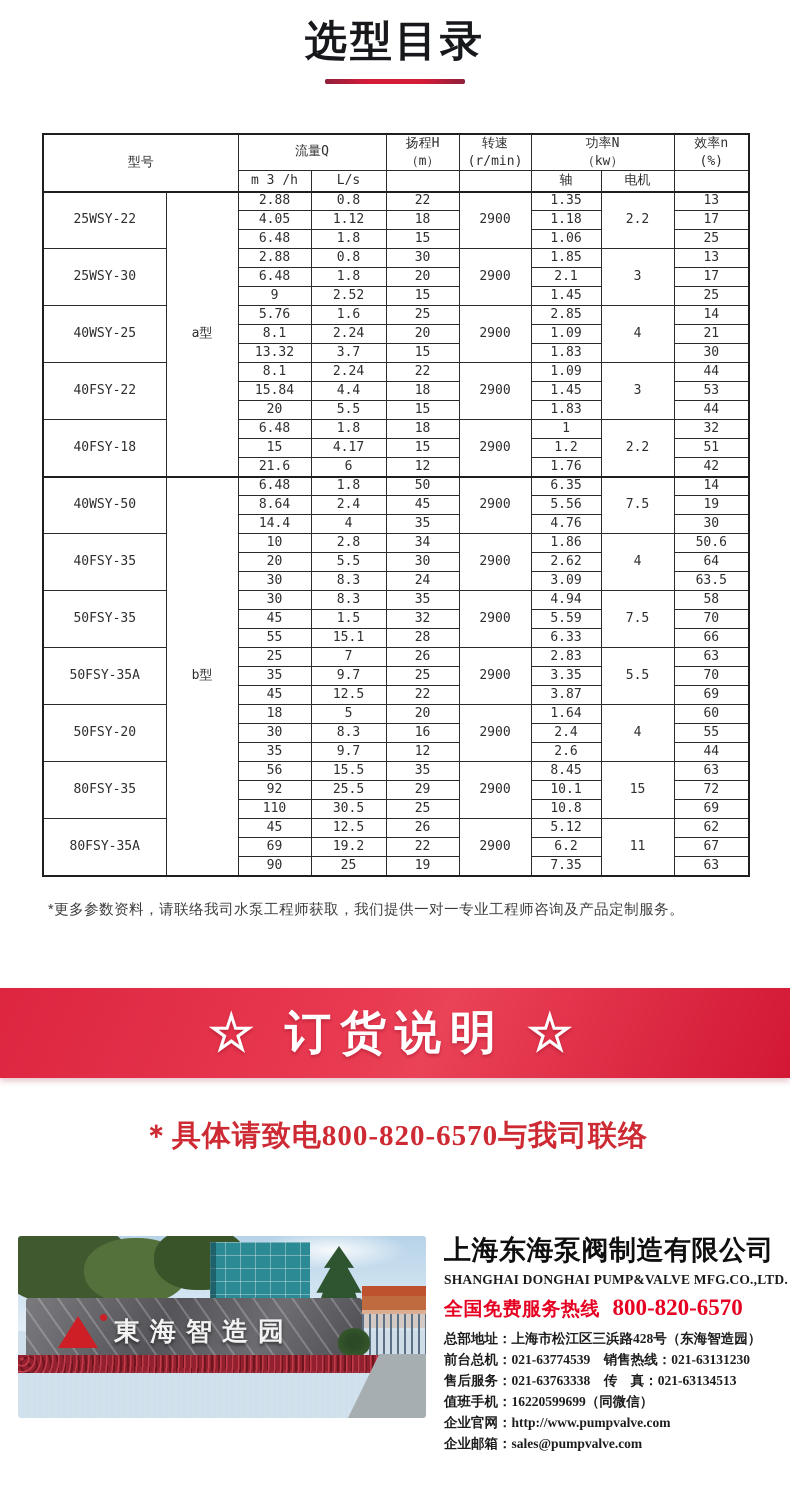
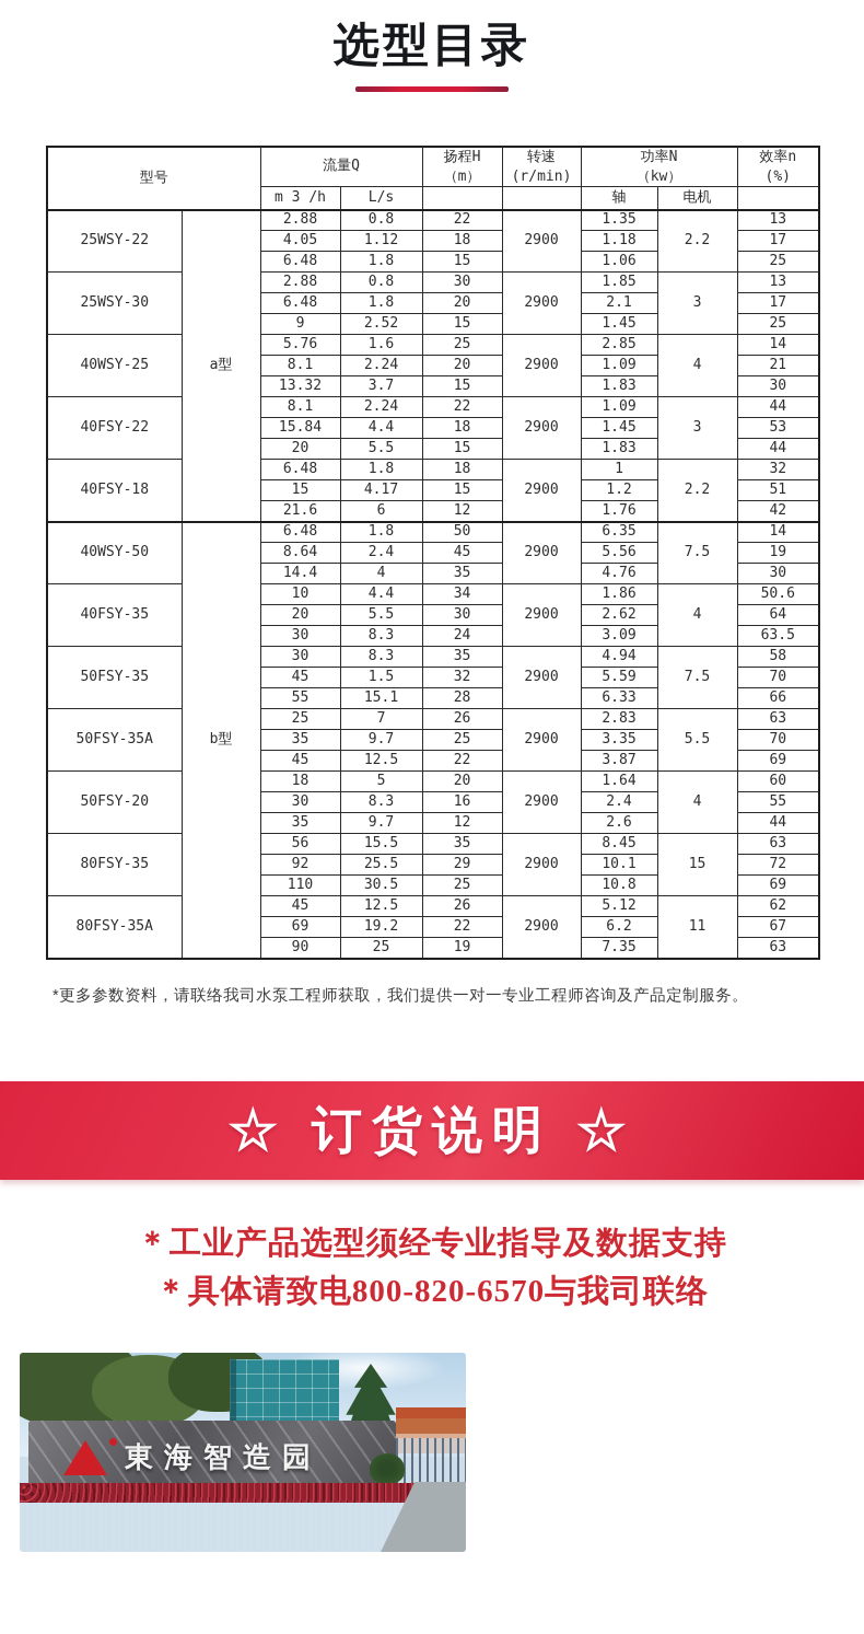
  选型目录
  型号	流量Q	扬程H （m）	转速 (r/min)	功率N （kw）	效率n (%)
  m 3 /h	L/s			轴	电机
  25WSY-22	a型	2.88	0.8	22	2900	1.35	2.2	13
  4.05	1.12	18	1.18	17
  6.48	1.8	15	1.06	25
  25WSY-30	2.88	0.8	30	2900	1.85	3	13
  6.48	1.8	20	2.1	17
  9	2.52	15	1.45	25
  40WSY-25	5.76	1.6	25	2900	2.85	4	14
  8.1	2.24	20	1.09	21
  13.32	3.7	15	1.83	30
  40FSY-22	8.1	2.24	22	2900	1.09	3	44
  15.84	4.4	18	1.45	53
  20	5.5	15	1.83	44
  40FSY-18	6.48	1.8	18	2900	1	2.2	32
  15	4.17	15	1.2	51
  21.6	6	12	1.76	42
  40WSY-50	b型	6.48	1.8	50	2900	6.35	7.5	14
  8.64	2.4	45	5.56	19
  14.4	4	35	4.76	30
- 40FSY-35	10	2.8	34	2900	1.86	4	50.6
+ 40FSY-35	10	4.4	34	2900	1.86	4	50.6
  20	5.5	30	2.62	64
  30	8.3	24	3.09	63.5
  50FSY-35	30	8.3	35	2900	4.94	7.5	58
  45	1.5	32	5.59	70
  55	15.1	28	6.33	66
  50FSY-35A	25	7	26	2900	2.83	5.5	63
  35	9.7	25	3.35	70
  45	12.5	22	3.87	69
  50FSY-20	18	5	20	2900	1.64	4	60
  30	8.3	16	2.4	55
  35	9.7	12	2.6	44
  80FSY-35	56	15.5	35	2900	8.45	15	63
  92	25.5	29	10.1	72
  110	30.5	25	10.8	69
  80FSY-35A	45	12.5	26	2900	5.12	11	62
  69	19.2	22	6.2	67
  90	25	19	7.35	63
  *更多参数资料，请联络我司水泵工程师获取，我们提供一对一专业工程师咨询及产品定制服务。
  ☆ 订货说明 ☆
+ ＊工业产品选型须经专业指导及数据支持
  ＊具体请致电800-820-6570与我司联络
  東海智造园
- 上海东海泵阀制造有限公司
- SHANGHAI DONGHAI PUMP&VALVE MFG.CO.,LTD.
- 全国免费服务热线 800-820-6570
- 总部地址：上海市松江区三浜路428号（东海智造园）
- 前台总机：021-63774539 销售热线：021-63131230
- 售后服务：021-63763338 传 真：021-63134513
- 值班手机：16220599699（同微信）
- 企业官网：http://www.pumpvalve.com
- 企业邮箱：sales@pumpvalve.com
